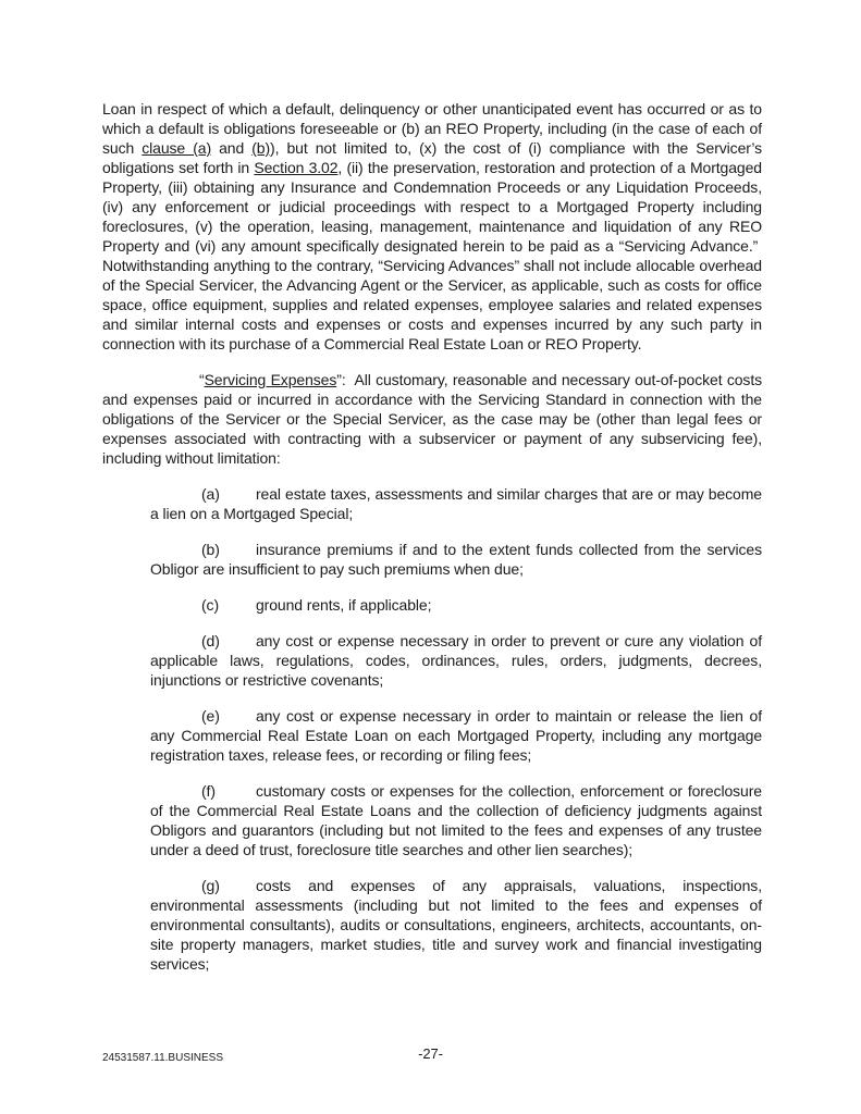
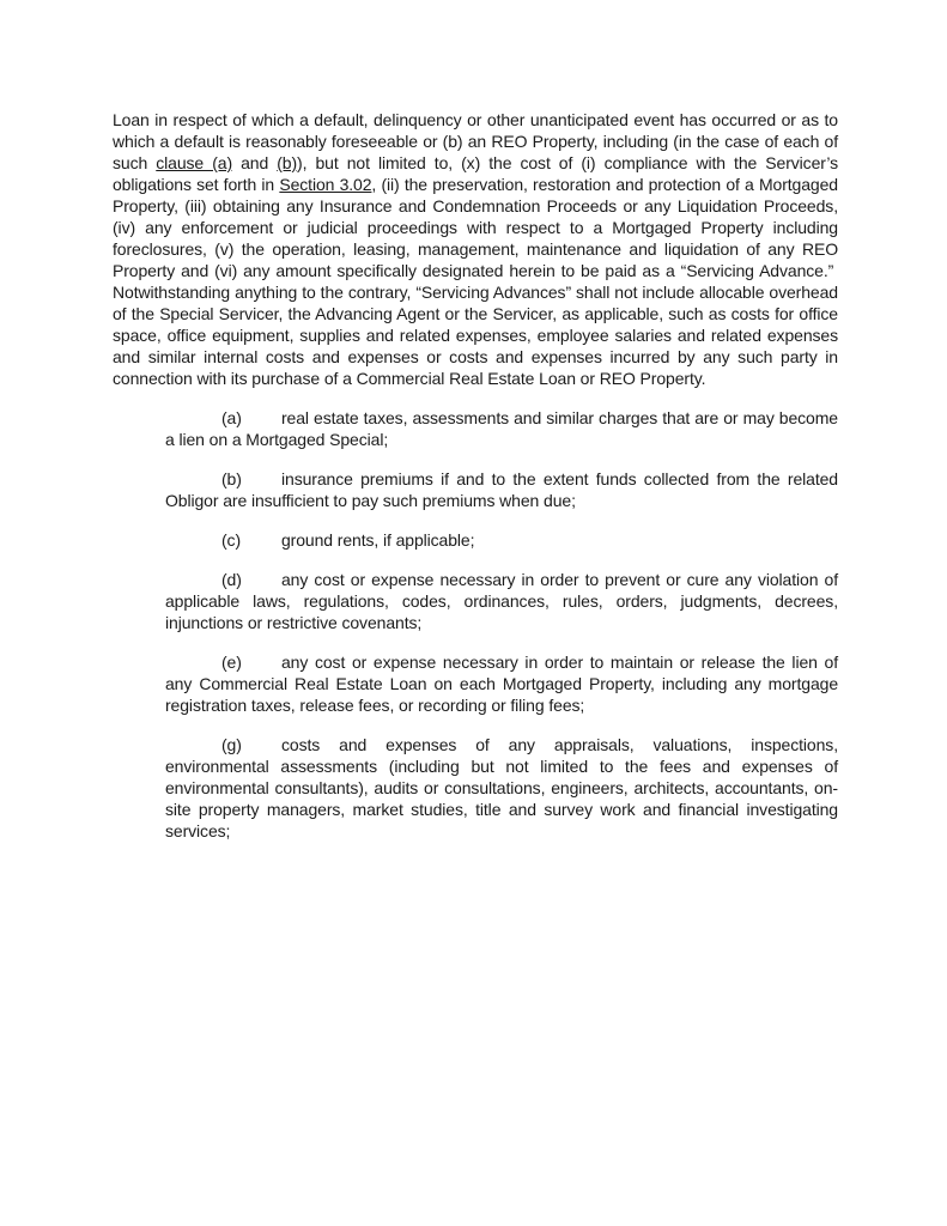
- Loan in respect of which a default, delinquency or other unanticipated event has occurred or as to which a default is obligations foreseeable or (b) an REO Property, including (in the case of each of such clause (a) and (b)), but not limited to, (x) the cost of (i) compliance with the Servicer’s obligations set forth in Section 3.02, (ii) the preservation, restoration and protection of a Mortgaged Property, (iii) obtaining any Insurance and Condemnation Proceeds or any Liquidation Proceeds, (iv) any enforcement or judicial proceedings with respect to a Mortgaged Property including foreclosures, (v) the operation, leasing, management, maintenance and liquidation of any REO Property and (vi) any amount specifically designated herein to be paid as a “Servicing Advance.” Notwithstanding anything to the contrary, “Servicing Advances” shall not include allocable overhead of the Special Servicer, the Advancing Agent or the Servicer, as applicable, such as costs for office space, office equipment, supplies and related expenses, employee salaries and related expenses and similar internal costs and expenses or costs and expenses incurred by any such party in connection with its purchase of a Commercial Real Estate Loan or REO Property.
+ Loan in respect of which a default, delinquency or other unanticipated event has occurred or as to which a default is reasonably foreseeable or (b) an REO Property, including (in the case of each of such clause (a) and (b)), but not limited to, (x) the cost of (i) compliance with the Servicer’s obligations set forth in Section 3.02, (ii) the preservation, restoration and protection of a Mortgaged Property, (iii) obtaining any Insurance and Condemnation Proceeds or any Liquidation Proceeds, (iv) any enforcement or judicial proceedings with respect to a Mortgaged Property including foreclosures, (v) the operation, leasing, management, maintenance and liquidation of any REO Property and (vi) any amount specifically designated herein to be paid as a “Servicing Advance.” Notwithstanding anything to the contrary, “Servicing Advances” shall not include allocable overhead of the Special Servicer, the Advancing Agent or the Servicer, as applicable, such as costs for office space, office equipment, supplies and related expenses, employee salaries and related expenses and similar internal costs and expenses or costs and expenses incurred by any such party in connection with its purchase of a Commercial Real Estate Loan or REO Property.
- “Servicing Expenses”: All customary, reasonable and necessary out-of-pocket costs and expenses paid or incurred in accordance with the Servicing Standard in connection with the obligations of the Servicer or the Special Servicer, as the case may be (other than legal fees or expenses associated with contracting with a subservicer or payment of any subservicing fee), including without limitation:
  (a) real estate taxes, assessments and similar charges that are or may become a lien on a Mortgaged Special;
- (b) insurance premiums if and to the extent funds collected from the services Obligor are insufficient to pay such premiums when due;
+ (b) insurance premiums if and to the extent funds collected from the related Obligor are insufficient to pay such premiums when due;
  (c) ground rents, if applicable;
  (d) any cost or expense necessary in order to prevent or cure any violation of applicable laws, regulations, codes, ordinances, rules, orders, judgments, decrees, injunctions or restrictive covenants;
  (e) any cost or expense necessary in order to maintain or release the lien of any Commercial Real Estate Loan on each Mortgaged Property, including any mortgage registration taxes, release fees, or recording or filing fees;
- (f) customary costs or expenses for the collection, enforcement or foreclosure of the Commercial Real Estate Loans and the collection of deficiency judgments against Obligors and guarantors (including but not limited to the fees and expenses of any trustee under a deed of trust, foreclosure title searches and other lien searches);
  (g) costs and expenses of any appraisals, valuations, inspections, environmental assessments (including but not limited to the fees and expenses of environmental consultants), audits or consultations, engineers, architects, accountants, on-site property managers, market studies, title and survey work and financial investigating services;
- 24531587.11.BUSINESS
- -27-
